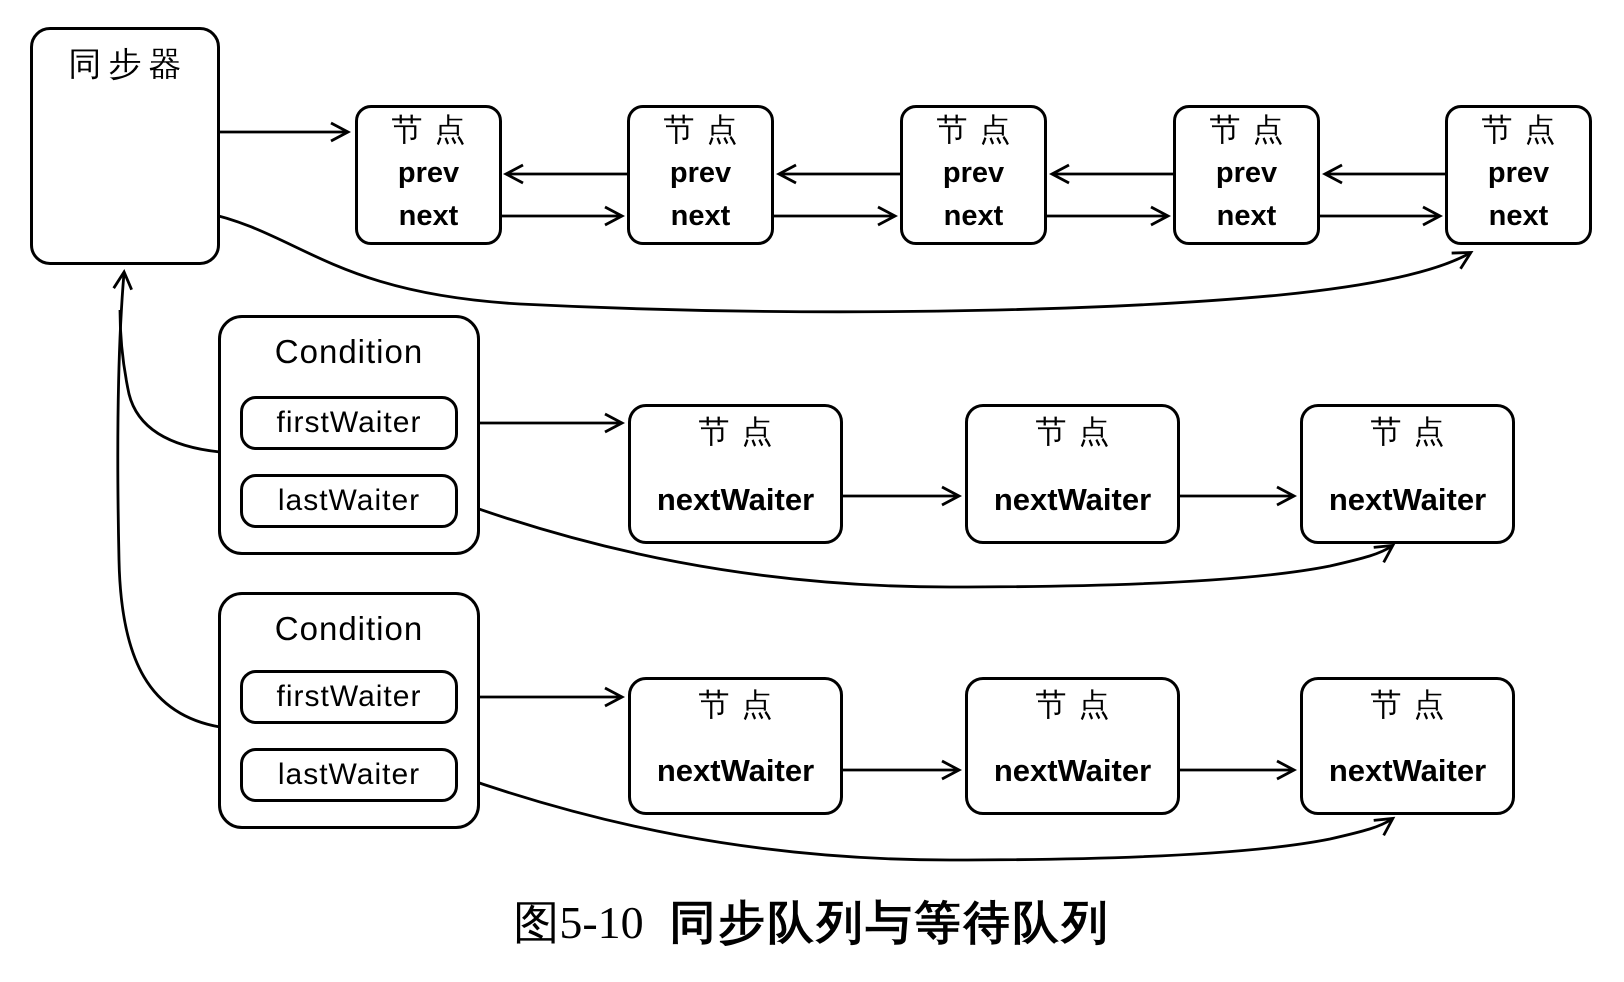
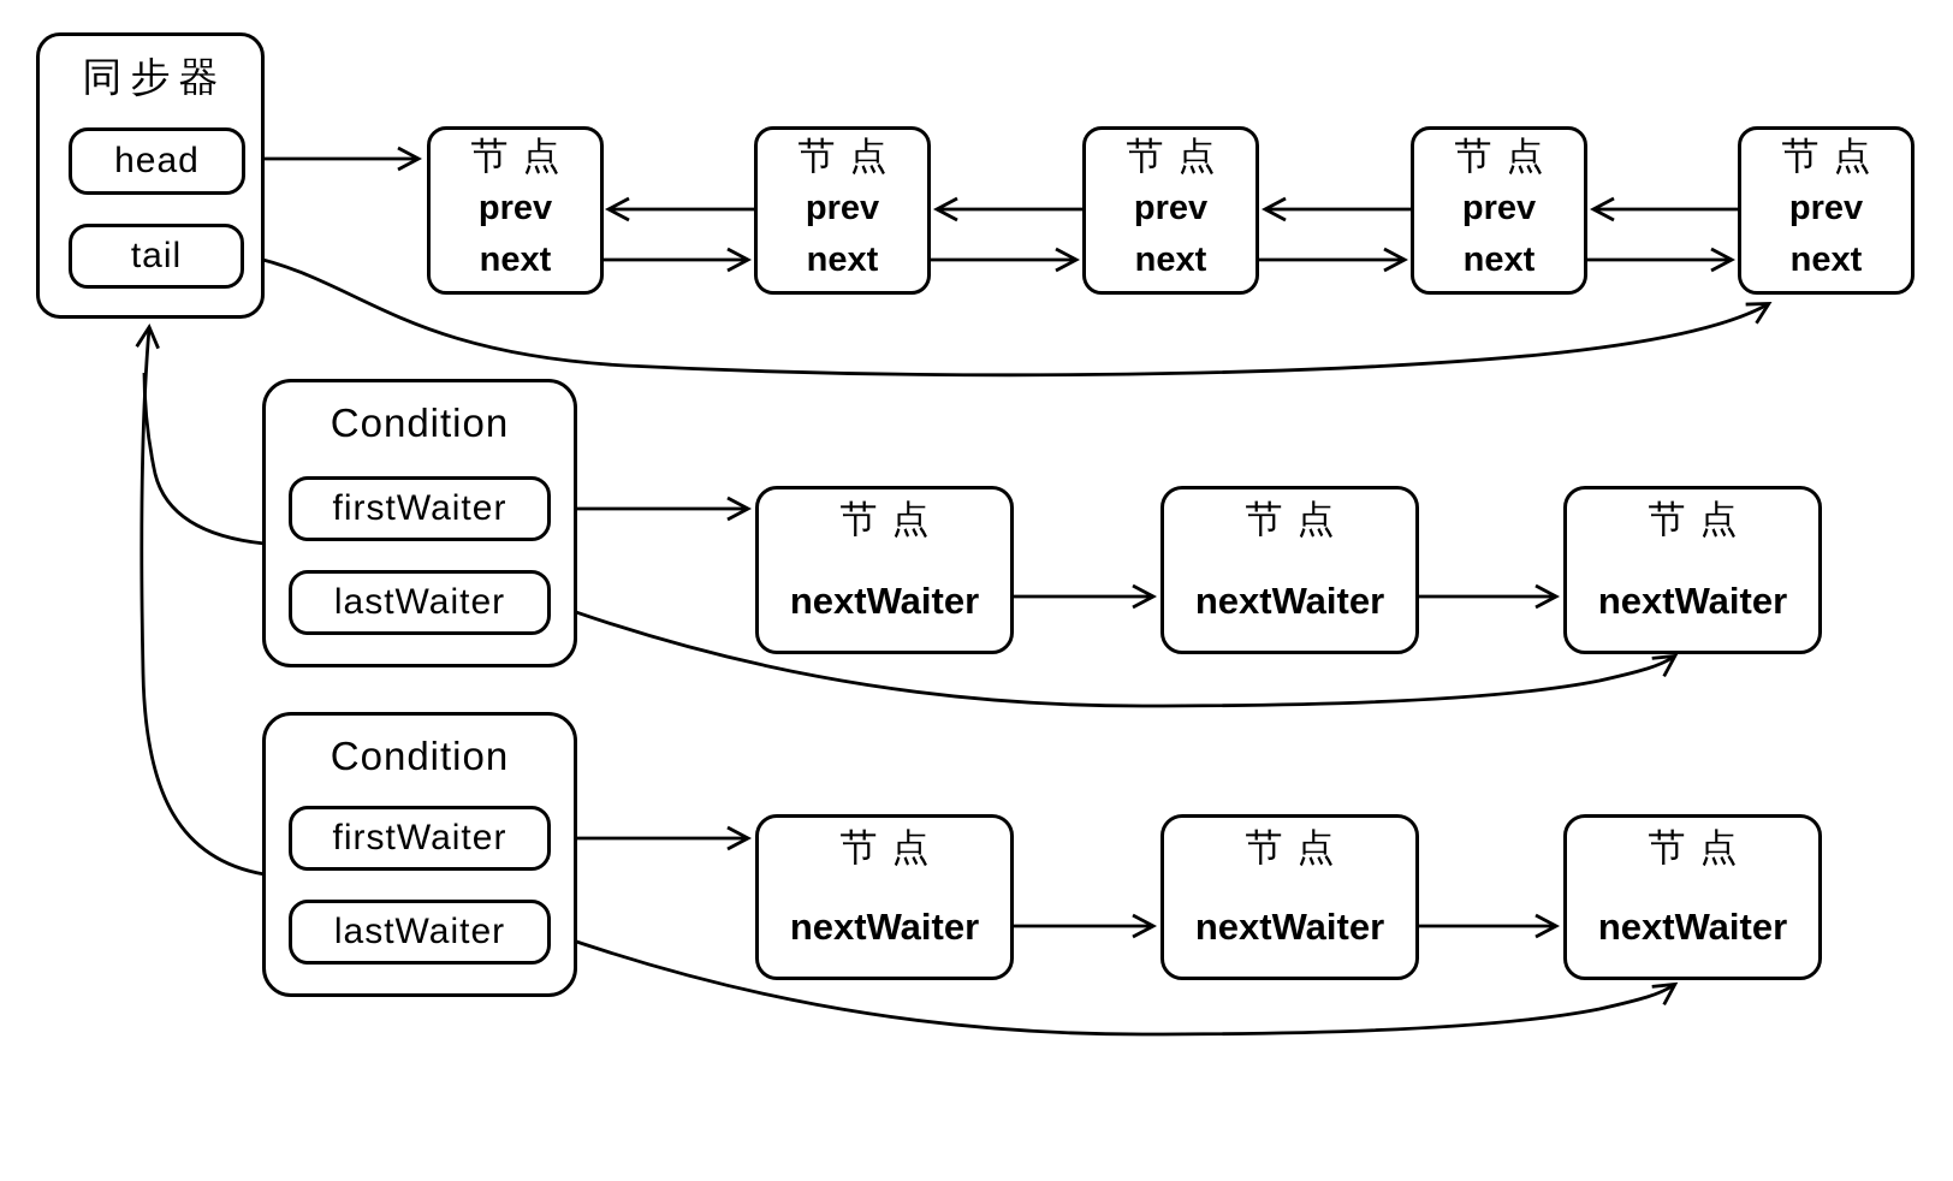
  同步器
+ head
+ tail
  节点
  prev
  next
  节点
  prev
  next
  节点
  prev
  next
  节点
  prev
  next
  节点
  prev
  next
  Condition
  firstWaiter
  lastWaiter
  节点
  nextWaiter
  节点
  nextWaiter
  节点
  nextWaiter
  Condition
  firstWaiter
  lastWaiter
  节点
  nextWaiter
  节点
  nextWaiter
  节点
  nextWaiter
- 图5-10 同步队列与等待队列
